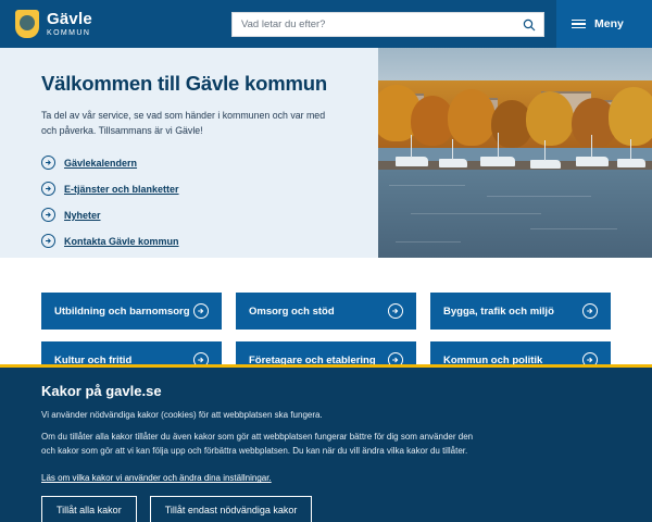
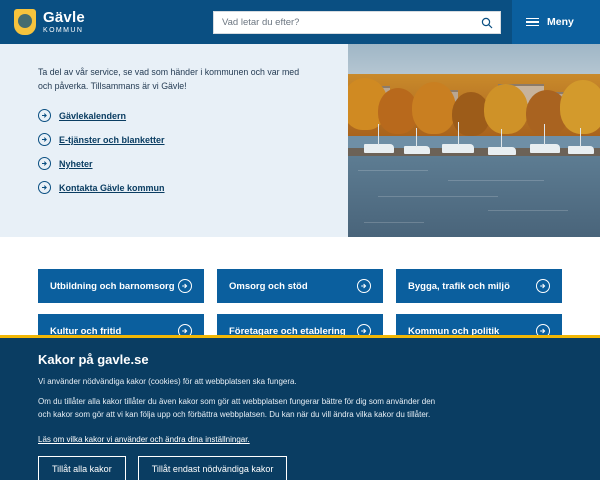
  Gävle
  Vad letar du efter?
  Meny
- Välkommen till Gävle kommun
  Ta del av vår service, se vad som händer i kommunen och var med och påverka. Tillsammans är vi Gävle!
  Gävlekalendern
  E-tjänster och blanketter
  Nyheter
  Kontakta Gävle kommun
  Utbildning och barnomsorg
  Omsorg och stöd
  Bygga, trafik och miljö
  Kultur och fritid
  Företagare och etablering
  Kommun och politik
  Kakor på gavle.se
  Vi använder nödvändiga kakor (cookies) för att webbplatsen ska fungera.
  Om du tillåter alla kakor tillåter du även kakor som gör att webbplatsen fungerar bättre för dig som använder den och kakor som gör att vi kan följa upp och förbättra webbplatsen. Du kan när du vill ändra vilka kakor du tillåter.
  Läs om vilka kakor vi använder och ändra dina inställningar.
  Tillåt alla kakor
  Tillåt endast nödvändiga kakor
